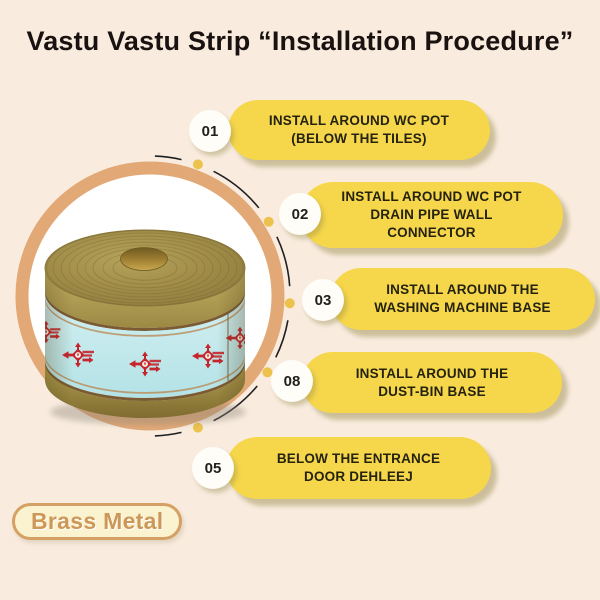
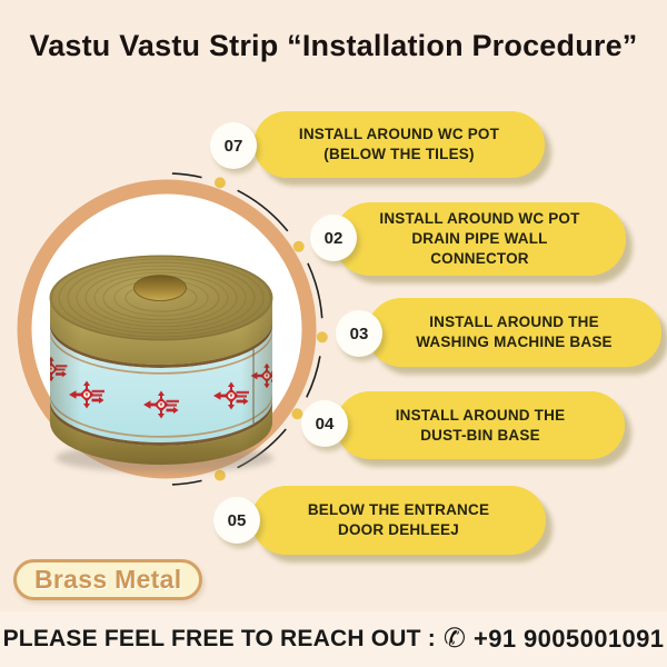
  Vastu Vastu Strip “Installation Procedure”
  INSTALL AROUND WC POT
  (BELOW THE TILES)
- 01
+ 07
  INSTALL AROUND WC POT
  DRAIN PIPE WALL
  CONNECTOR
  02
  INSTALL AROUND THE
  WASHING MACHINE BASE
  03
  INSTALL AROUND THE
  DUST-BIN BASE
- 08
+ 04
  BELOW THE ENTRANCE
  DOOR DEHLEEJ
  05
  Brass Metal
+ PLEASE FEEL FREE TO REACH OUT :
+ ✆
+ +91 9005001091
